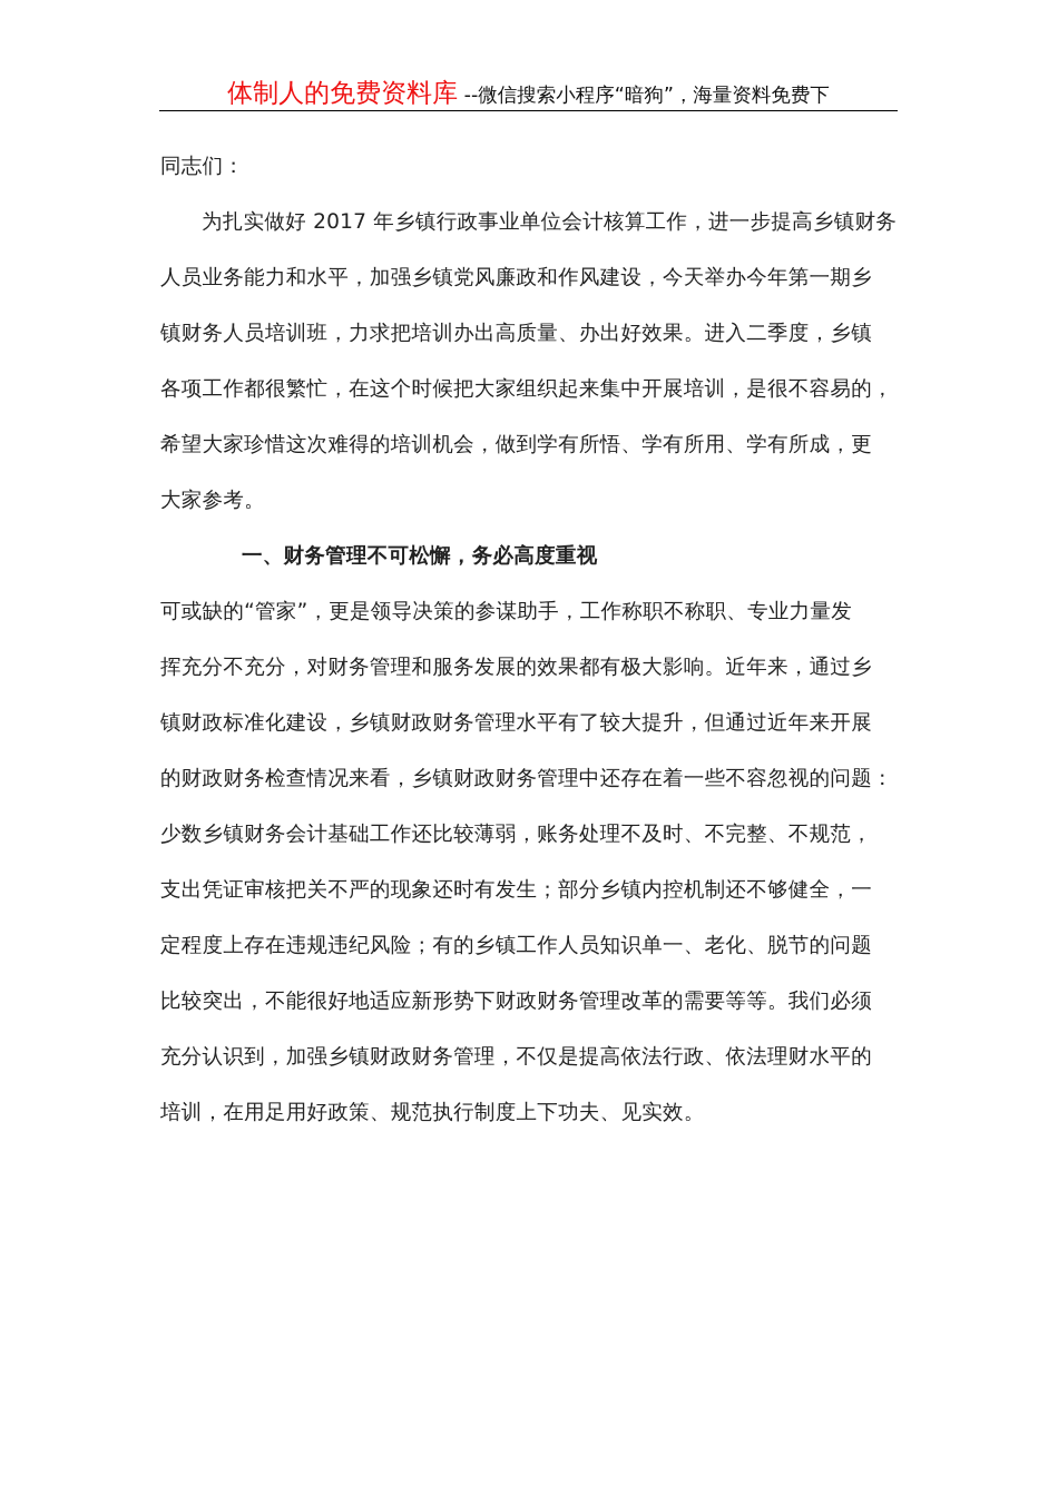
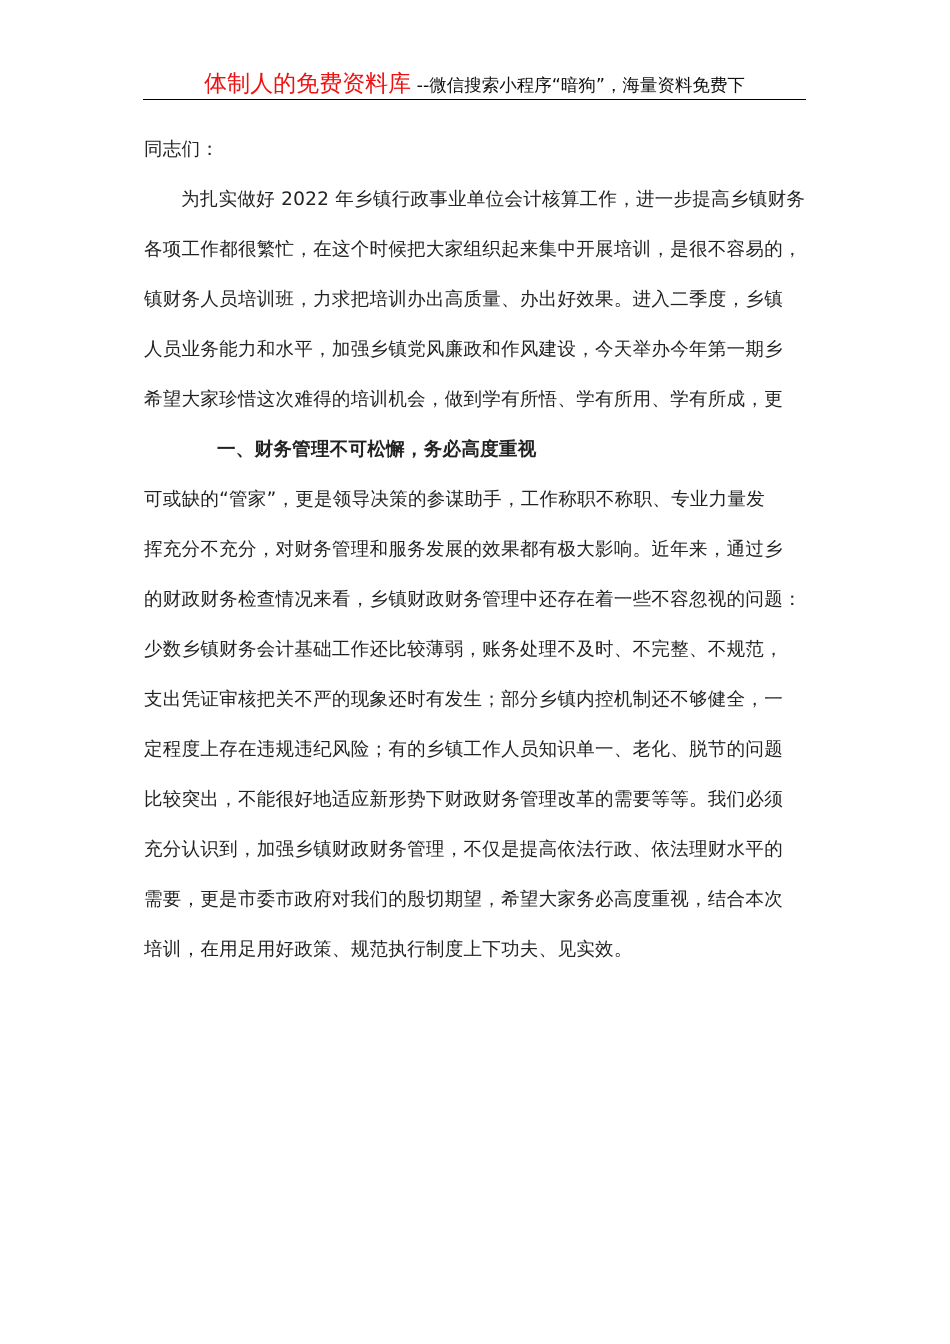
  体制人的免费资料库 --微信搜索小程序“暗狗”，海量资料免费下
  同志们：
- 为扎实做好 2017 年乡镇行政事业单位会计核算工作，进一步提高乡镇财务
+ 为扎实做好 2022 年乡镇行政事业单位会计核算工作，进一步提高乡镇财务
- 人员业务能力和水平，加强乡镇党风廉政和作风建设，今天举办今年第一期乡
+ 各项工作都很繁忙，在这个时候把大家组织起来集中开展培训，是很不容易的，
  镇财务人员培训班，力求把培训办出高质量、办出好效果。进入二季度，乡镇
- 各项工作都很繁忙，在这个时候把大家组织起来集中开展培训，是很不容易的，
+ 人员业务能力和水平，加强乡镇党风廉政和作风建设，今天举办今年第一期乡
  希望大家珍惜这次难得的培训机会，做到学有所悟、学有所用、学有所成，更
- 大家参考。
  一、财务管理不可松懈，务必高度重视
  可或缺的“管家”，更是领导决策的参谋助手，工作称职不称职、专业力量发
  挥充分不充分，对财务管理和服务发展的效果都有极大影响。近年来，通过乡
- 镇财政标准化建设，乡镇财政财务管理水平有了较大提升，但通过近年来开展
  的财政财务检查情况来看，乡镇财政财务管理中还存在着一些不容忽视的问题：
  少数乡镇财务会计基础工作还比较薄弱，账务处理不及时、不完整、不规范，
  支出凭证审核把关不严的现象还时有发生；部分乡镇内控机制还不够健全，一
  定程度上存在违规违纪风险；有的乡镇工作人员知识单一、老化、脱节的问题
  比较突出，不能很好地适应新形势下财政财务管理改革的需要等等。我们必须
  充分认识到，加强乡镇财政财务管理，不仅是提高依法行政、依法理财水平的
+ 需要，更是市委市政府对我们的殷切期望，希望大家务必高度重视，结合本次
  培训，在用足用好政策、规范执行制度上下功夫、见实效。
